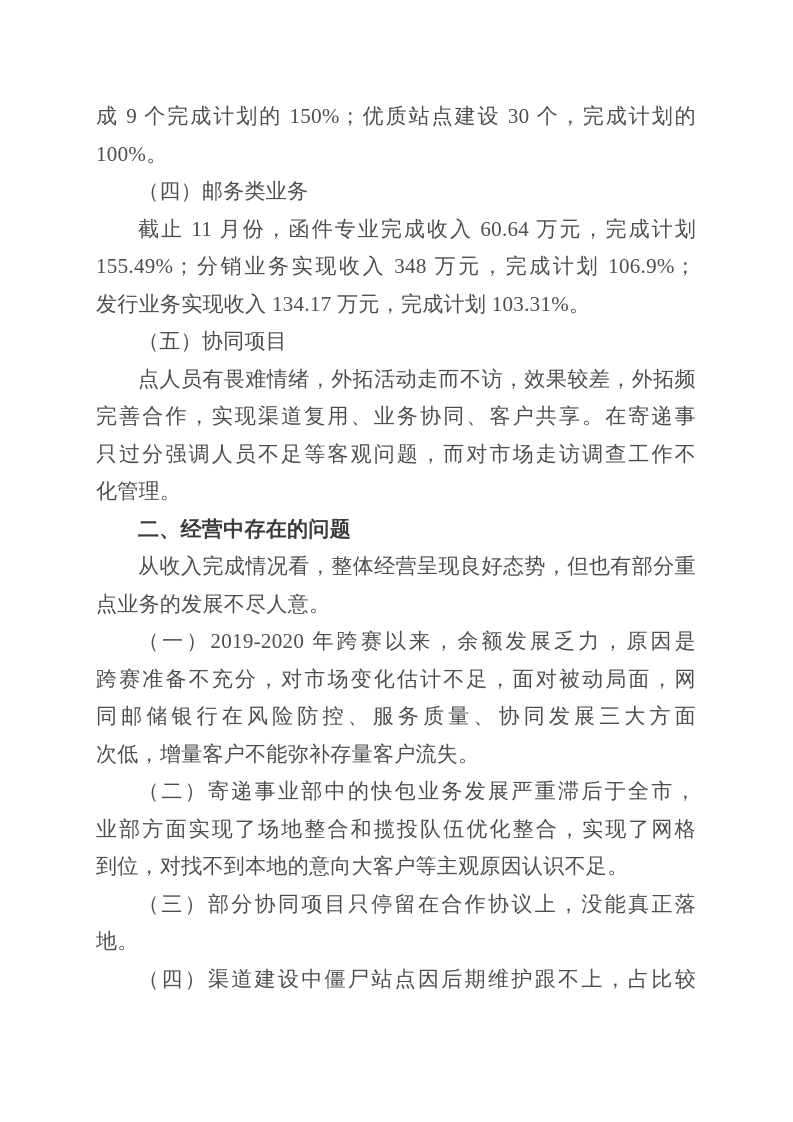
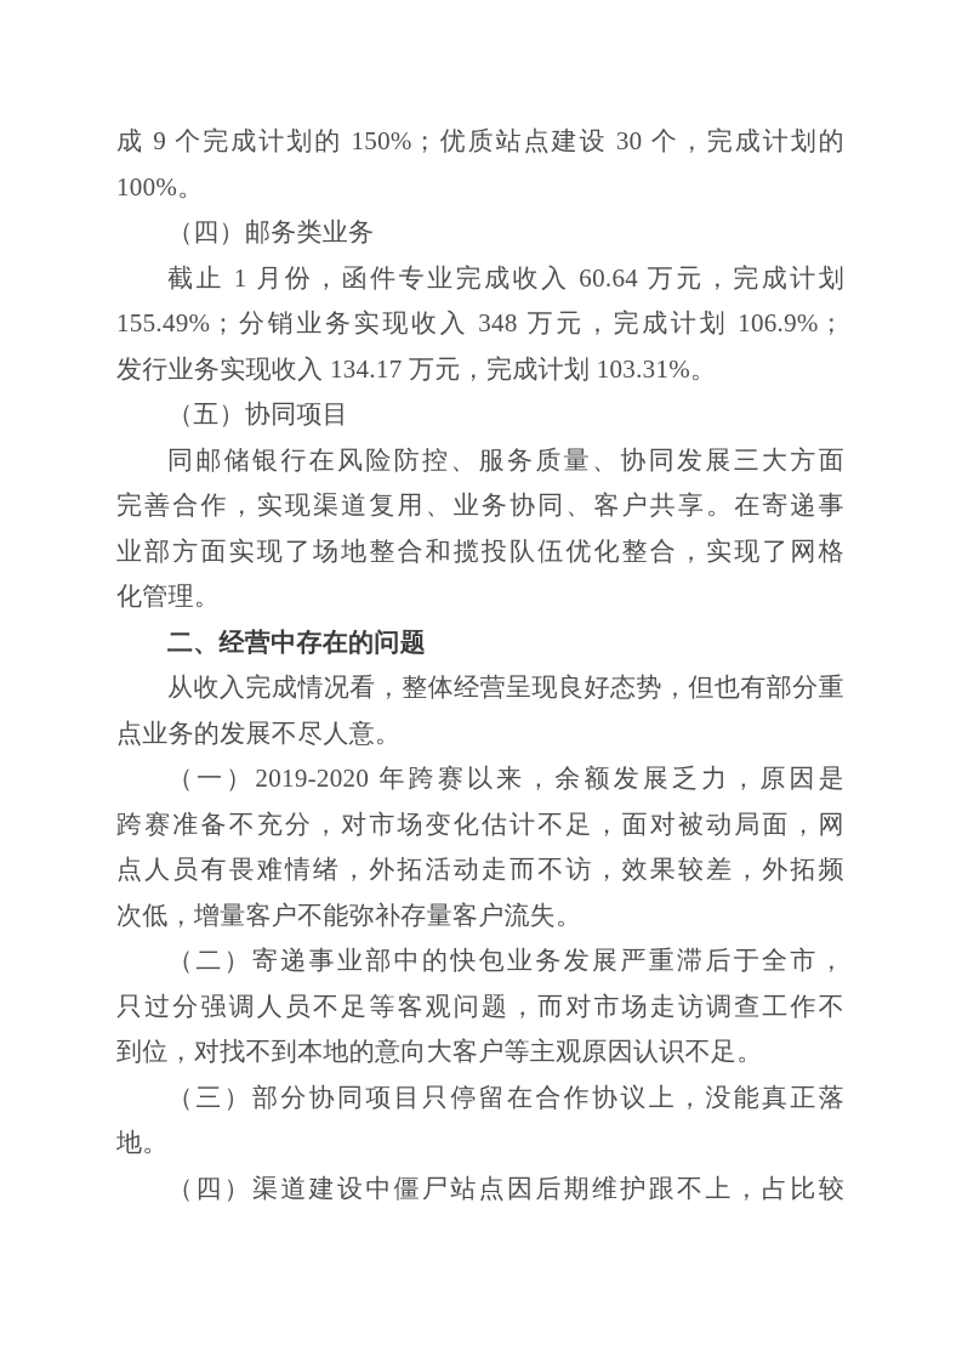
  成 9 个完成计划的 150%；优质站点建设 30 个，完成计划的
  100%。
  （四）邮务类业务
- 截止 11 月份，函件专业完成收入 60.64 万元，完成计划
+ 截止 1 月份，函件专业完成收入 60.64 万元，完成计划
  155.49%；分销业务实现收入 348 万元，完成计划 106.9%；
  发行业务实现收入 134.17 万元，完成计划 103.31%。
  （五）协同项目
- 点人员有畏难情绪，外拓活动走而不访，效果较差，外拓频
+ 同邮储银行在风险防控、服务质量、协同发展三大方面
  完善合作，实现渠道复用、业务协同、客户共享。在寄递事
- 只过分强调人员不足等客观问题，而对市场走访调查工作不
+ 业部方面实现了场地整合和揽投队伍优化整合，实现了网格
  化管理。
  二、经营中存在的问题
  从收入完成情况看，整体经营呈现良好态势，但也有部分重
  点业务的发展不尽人意。
  （一）2019-2020 年跨赛以来，余额发展乏力，原因是
  跨赛准备不充分，对市场变化估计不足，面对被动局面，网
- 同邮储银行在风险防控、服务质量、协同发展三大方面
+ 点人员有畏难情绪，外拓活动走而不访，效果较差，外拓频
  次低，增量客户不能弥补存量客户流失。
  （二）寄递事业部中的快包业务发展严重滞后于全市，
- 业部方面实现了场地整合和揽投队伍优化整合，实现了网格
+ 只过分强调人员不足等客观问题，而对市场走访调查工作不
  到位，对找不到本地的意向大客户等主观原因认识不足。
  （三）部分协同项目只停留在合作协议上，没能真正落
  地。
  （四）渠道建设中僵尸站点因后期维护跟不上，占比较
